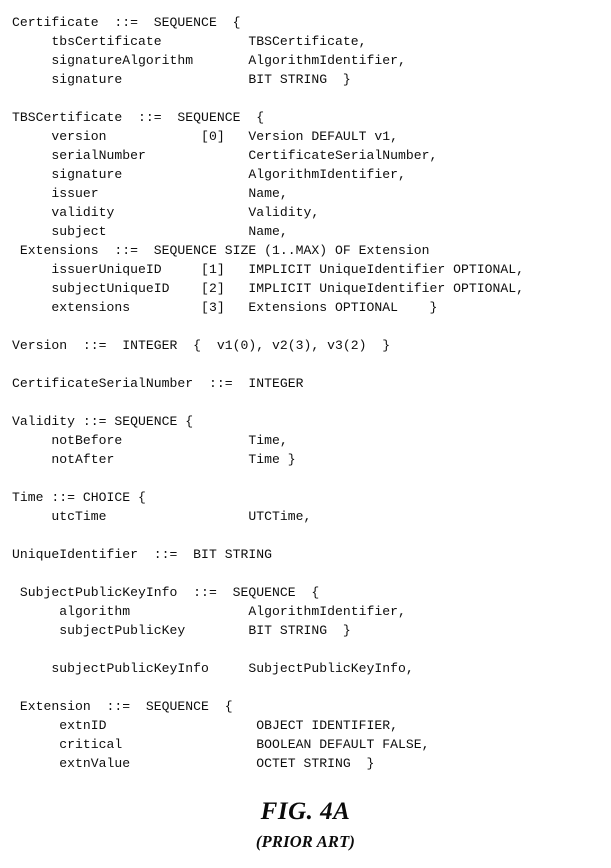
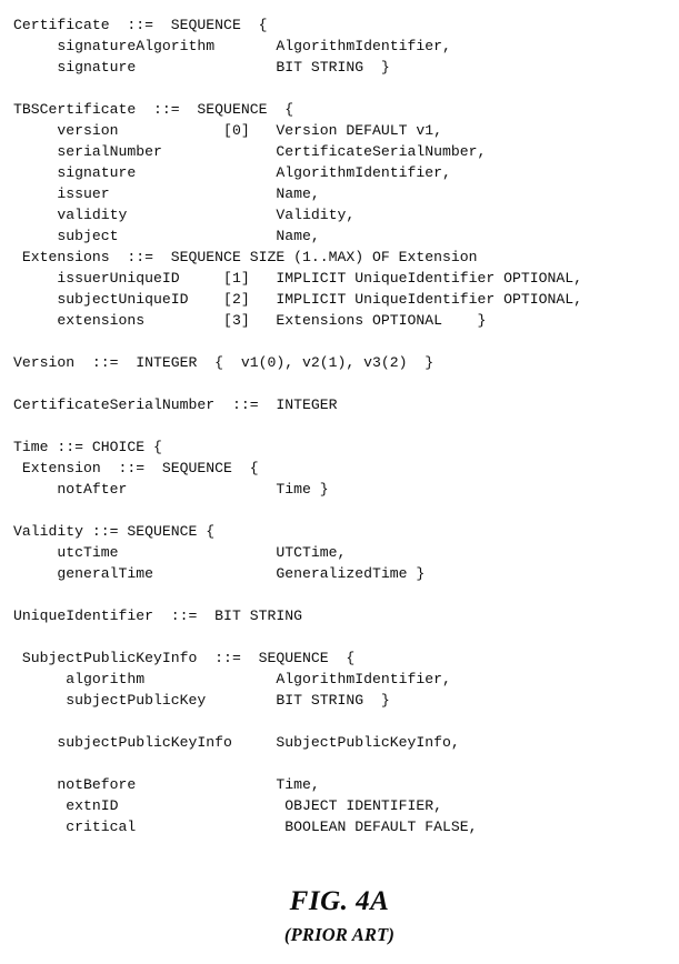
  Certificate ::= SEQUENCE {
- tbsCertificate TBSCertificate,
  signatureAlgorithm AlgorithmIdentifier,
  signature BIT STRING }
  TBSCertificate ::= SEQUENCE {
  version [0] Version DEFAULT v1,
  serialNumber CertificateSerialNumber,
  signature AlgorithmIdentifier,
  issuer Name,
  validity Validity,
  subject Name,
  Extensions ::= SEQUENCE SIZE (1..MAX) OF Extension
  issuerUniqueID [1] IMPLICIT UniqueIdentifier OPTIONAL,
  subjectUniqueID [2] IMPLICIT UniqueIdentifier OPTIONAL,
  extensions [3] Extensions OPTIONAL }
- Version ::= INTEGER { v1(0), v2(3), v3(2) }
+ Version ::= INTEGER { v1(0), v2(1), v3(2) }
  CertificateSerialNumber ::= INTEGER
- Validity ::= SEQUENCE {
+ Time ::= CHOICE {
- notBefore Time,
+ Extension ::= SEQUENCE {
  notAfter Time }
- Time ::= CHOICE {
+ Validity ::= SEQUENCE {
  utcTime UTCTime,
+ generalTime GeneralizedTime }
  UniqueIdentifier ::= BIT STRING
  SubjectPublicKeyInfo ::= SEQUENCE {
  algorithm AlgorithmIdentifier,
  subjectPublicKey BIT STRING }
  subjectPublicKeyInfo SubjectPublicKeyInfo,
- Extension ::= SEQUENCE {
+ notBefore Time,
  extnID OBJECT IDENTIFIER,
  critical BOOLEAN DEFAULT FALSE,
- extnValue OCTET STRING }
  FIG. 4A
  (PRIOR ART)
